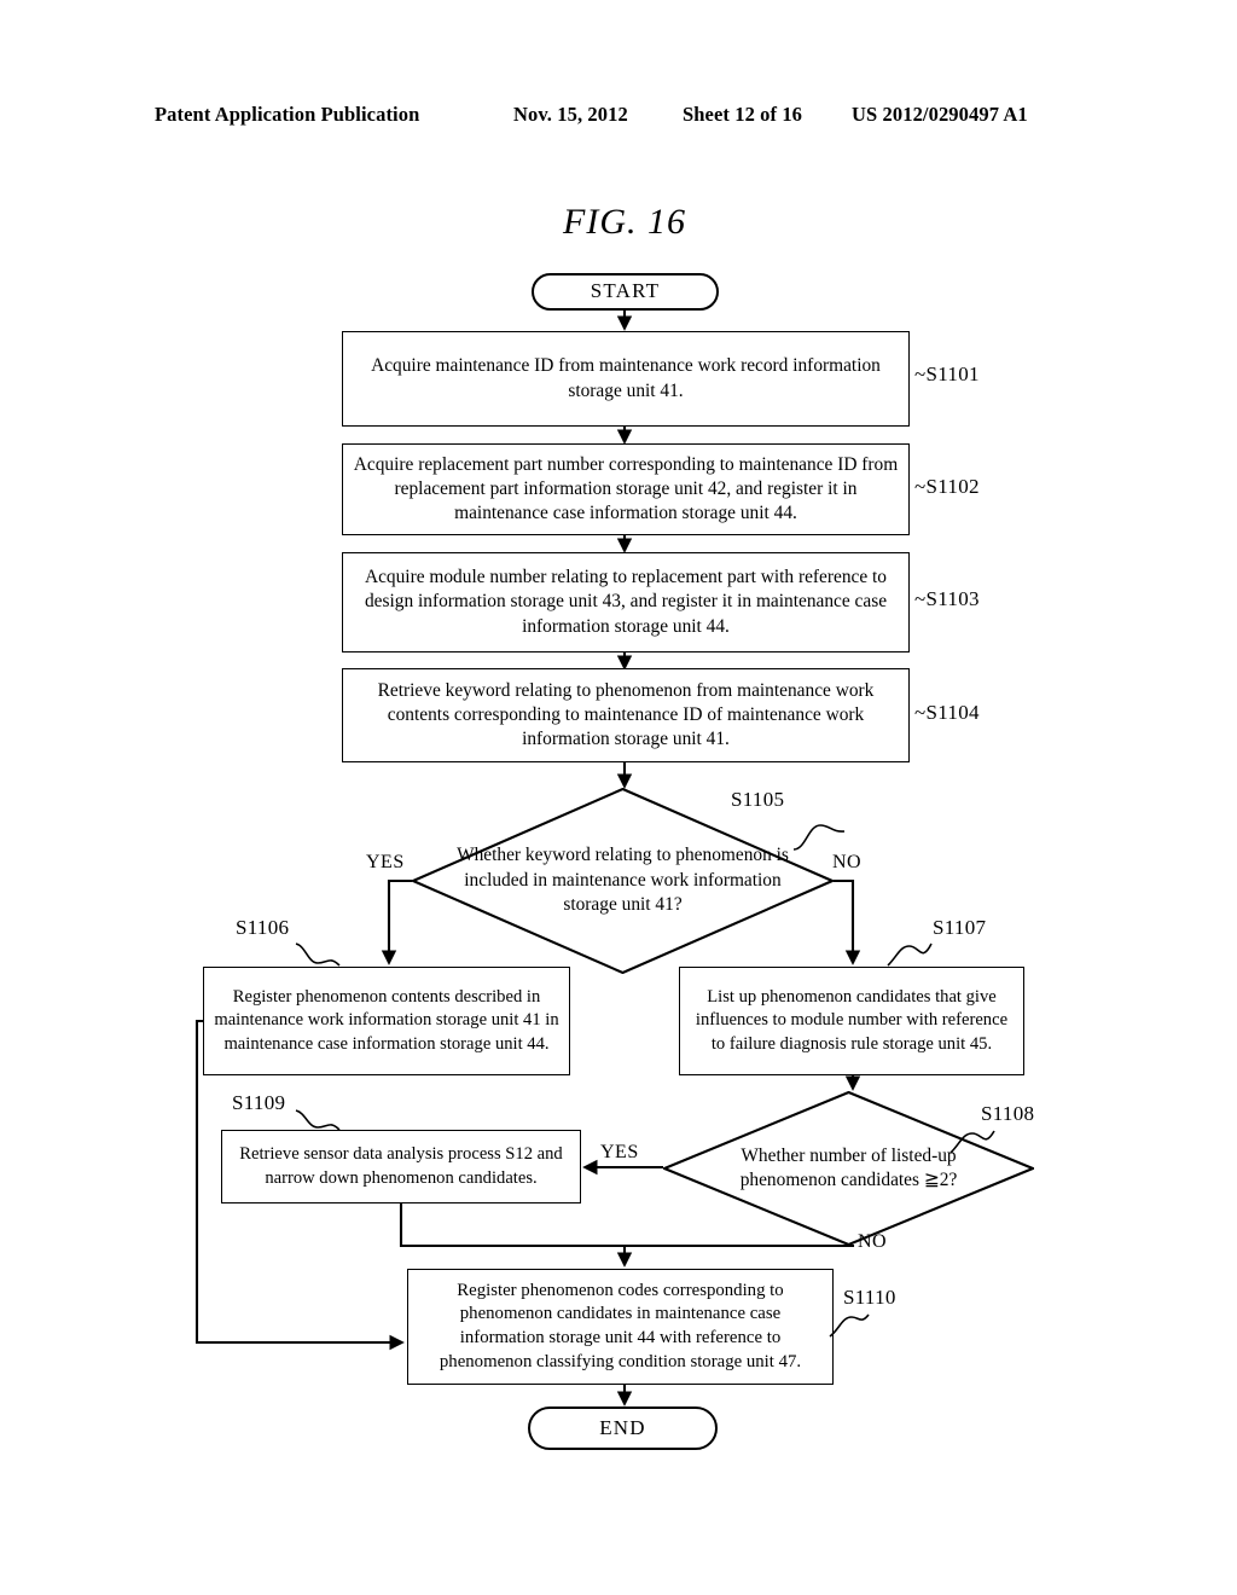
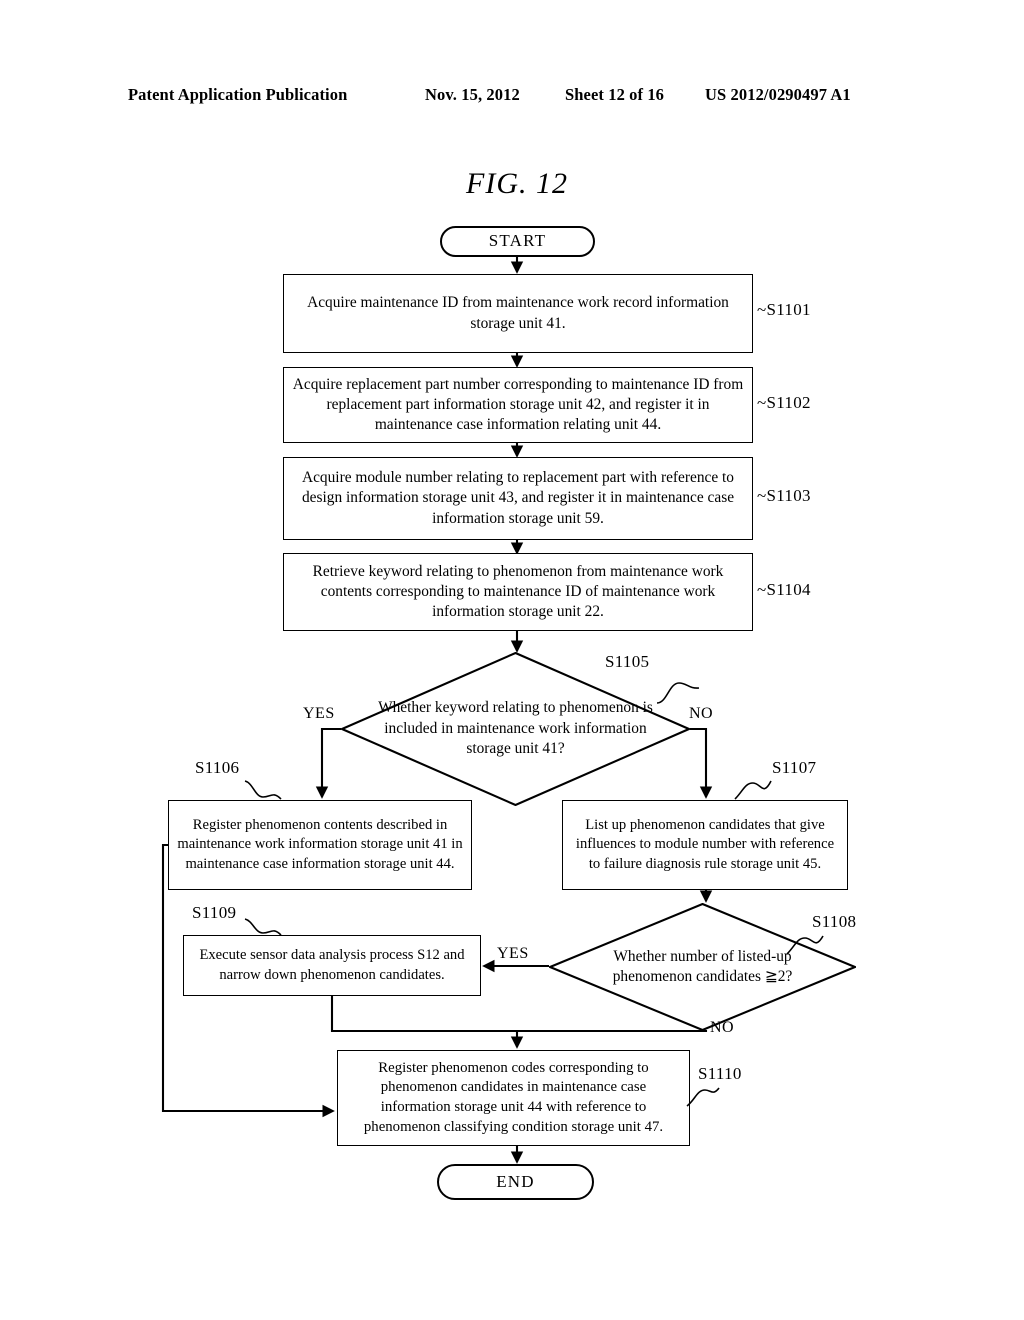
  Patent Application Publication
  Nov. 15, 2012
  Sheet 12 of 16
  US 2012/0290497 A1
- FIG. 16
+ FIG. 12
  START
  Acquire maintenance ID from maintenance work record information storage unit 41.
  ~S1101
- Acquire replacement part number corresponding to maintenance ID from replacement part information storage unit 42, and register it in maintenance case information storage unit 44.
+ Acquire replacement part number corresponding to maintenance ID from replacement part information storage unit 42, and register it in maintenance case information relating unit 44.
  ~S1102
- Acquire module number relating to replacement part with reference to design information storage unit 43, and register it in maintenance case information storage unit 44.
+ Acquire module number relating to replacement part with reference to design information storage unit 43, and register it in maintenance case information storage unit 59.
  ~S1103
- Retrieve keyword relating to phenomenon from maintenance work contents corresponding to maintenance ID of maintenance work information storage unit 41.
+ Retrieve keyword relating to phenomenon from maintenance work contents corresponding to maintenance ID of maintenance work information storage unit 22.
  ~S1104
  Whether keyword relating to phenomenon is included in maintenance work information storage unit 41?
  S1105
  YES
  NO
  Register phenomenon contents described in maintenance work information storage unit 41 in maintenance case information storage unit 44.
  S1106
  List up phenomenon candidates that give influences to module number with reference to failure diagnosis rule storage unit 45.
  S1107
  Whether number of listed-up phenomenon candidates ≧2?
  S1108
  YES
  NO
- Retrieve sensor data analysis process S12 and narrow down phenomenon candidates.
+ Execute sensor data analysis process S12 and narrow down phenomenon candidates.
  S1109
  Register phenomenon codes corresponding to phenomenon candidates in maintenance case information storage unit 44 with reference to phenomenon classifying condition storage unit 47.
  S1110
  END
